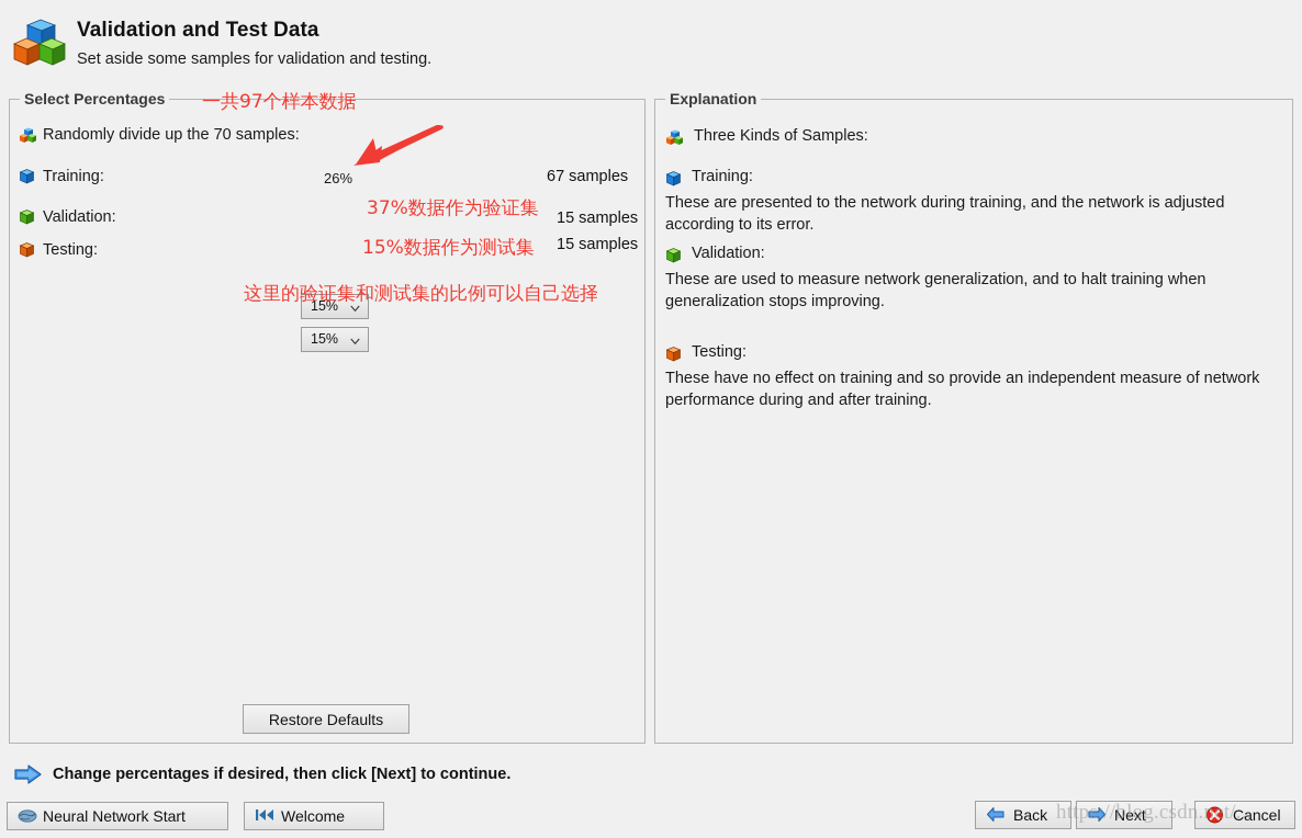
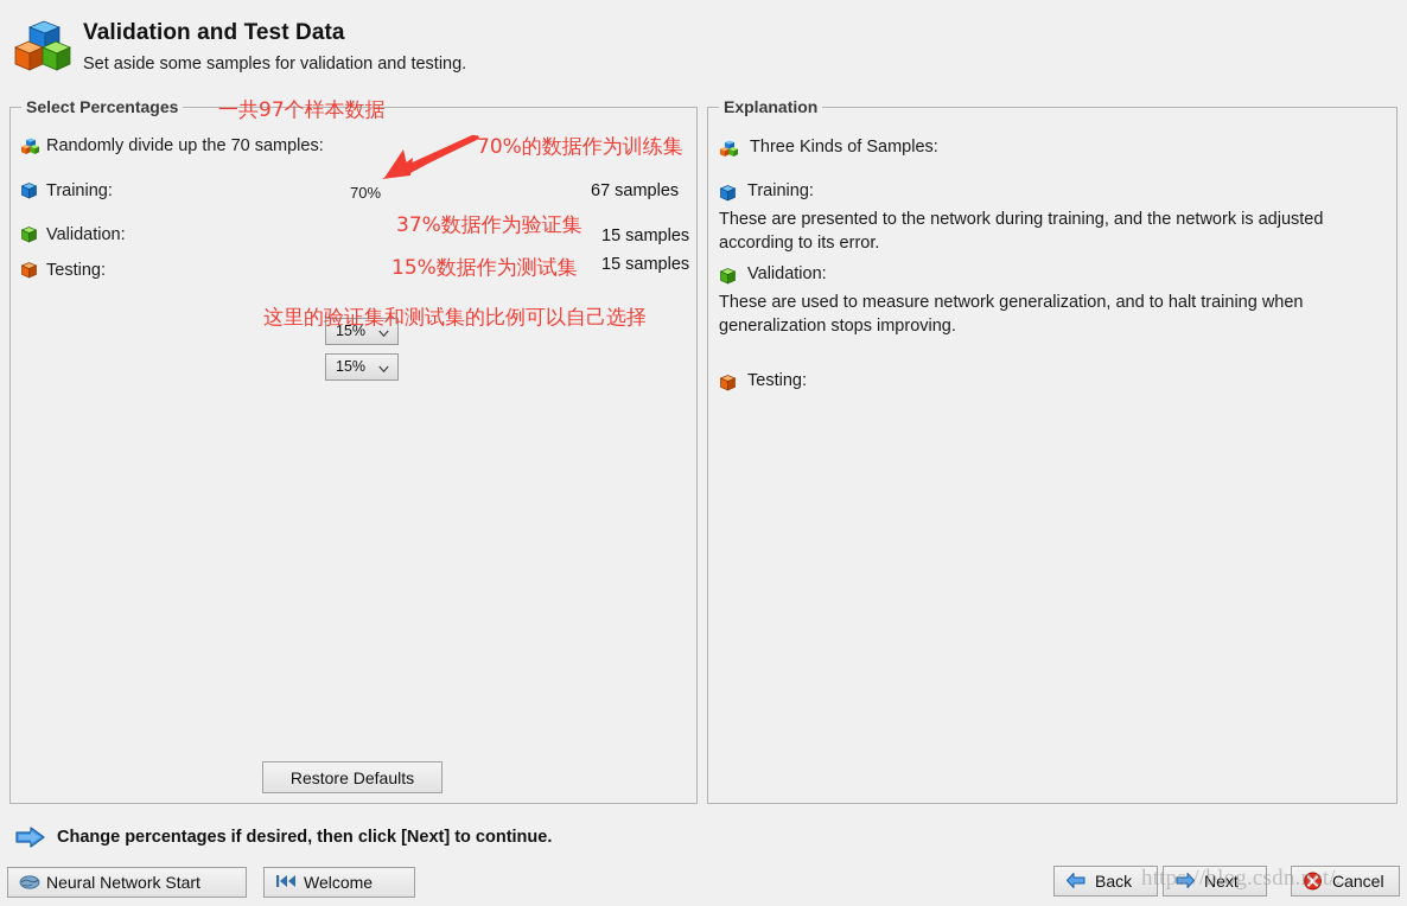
  Validation and Test Data
  Set aside some samples for validation and testing.
  Select Percentages
  Randomly divide up the 70 samples:
  Training:
- 26%
+ 70%
  67 samples
  Validation:
  15%
  15 samples
  Testing:
  15%
  15 samples
  Restore Defaults
  Explanation
  Three Kinds of Samples:
  Training:
  These are presented to the network during training, and the network is adjusted according to its error.
  Validation:
  These are used to measure network generalization, and to halt training when generalization stops improving.
  Testing:
- These have no effect on training and so provide an independent measure of network performance during and after training.
  Change percentages if desired, then click [Next] to continue.
  Neural Network Start
  Welcome
  Back
  Next
  Cancel
  一共97个样本数据
+ 70%的数据作为训练集
  37%数据作为验证集
  15%数据作为测试集
  这里的验证集和测试集的比例可以自己选择
  https://blog.csdn.net/...
